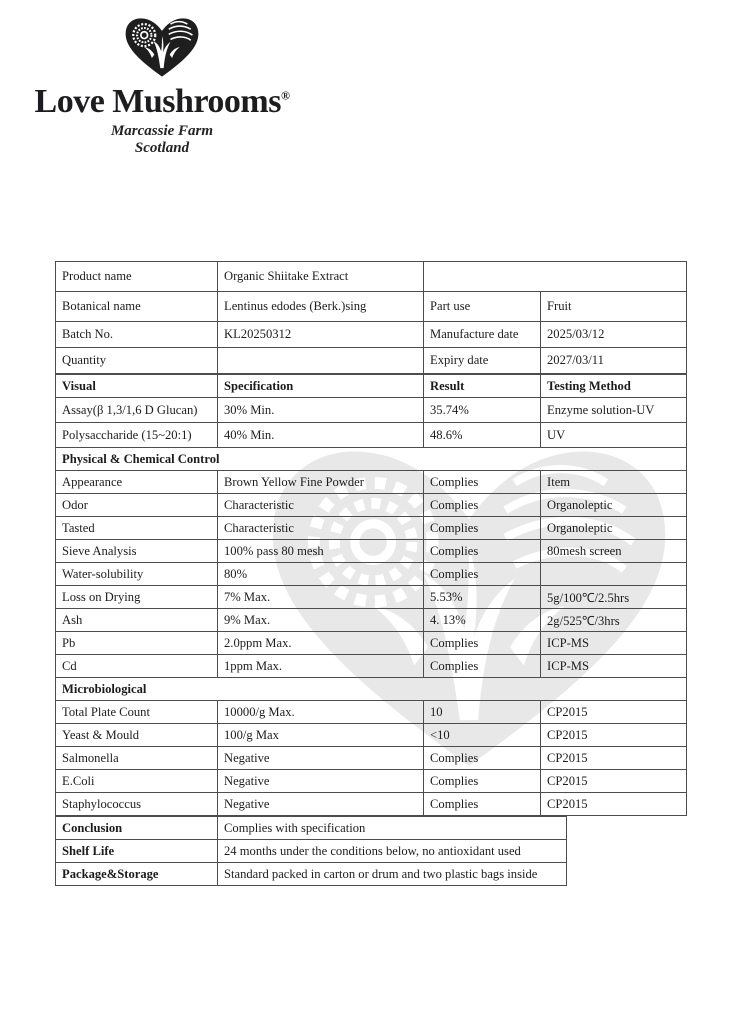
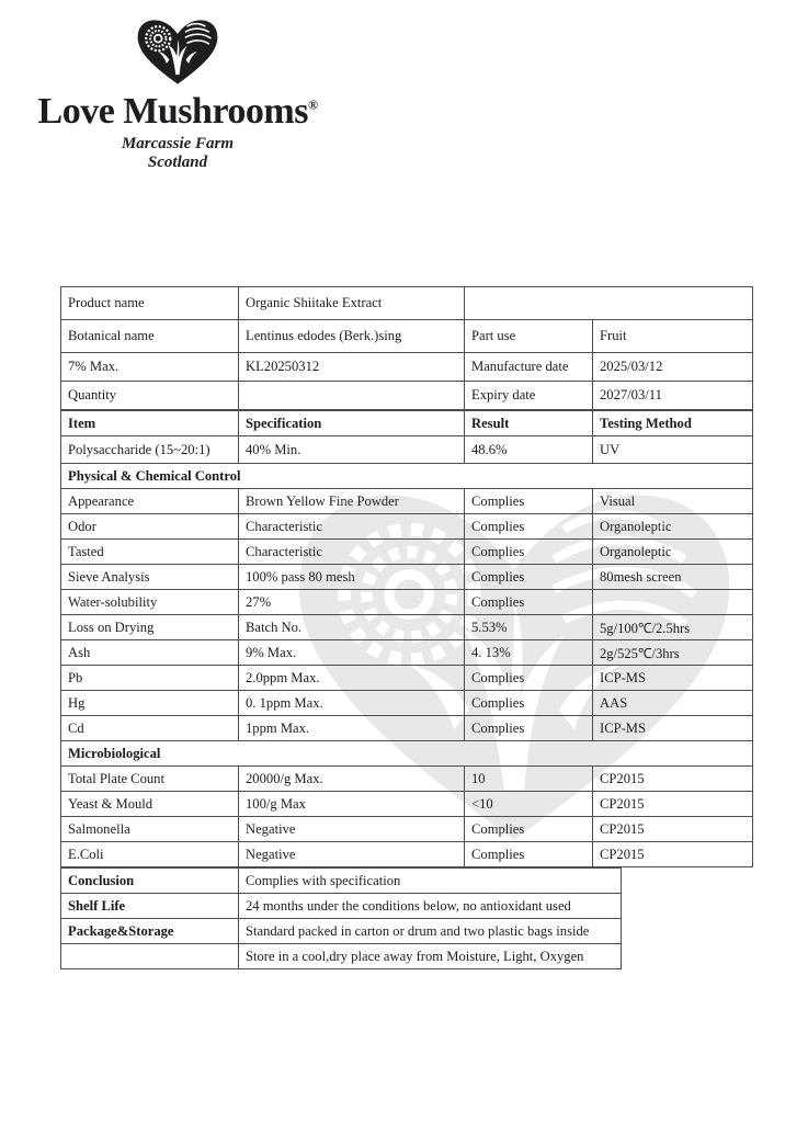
  Love Mushrooms®
  Marcassie Farm
  Scotland
  Product name	Organic Shiitake Extract
  Botanical name	Lentinus edodes (Berk.)sing	Part use	Fruit
- Batch No.	KL20250312	Manufacture date	2025/03/12
+ 7% Max.	KL20250312	Manufacture date	2025/03/12
  Quantity		Expiry date	2027/03/11
- Visual	Specification	Result	Testing Method
+ Item	Specification	Result	Testing Method
- Assay(β 1,3/1,6 D Glucan)	30% Min.	35.74%	Enzyme solution-UV
  Polysaccharide (15~20:1)	40% Min.	48.6%	UV
  Physical & Chemical Control
- Appearance	Brown Yellow Fine Powder	Complies	Item
+ Appearance	Brown Yellow Fine Powder	Complies	Visual
  Odor	Characteristic	Complies	Organoleptic
  Tasted	Characteristic	Complies	Organoleptic
  Sieve Analysis	100% pass 80 mesh	Complies	80mesh screen
- Water-solubility	80%	Complies
+ Water-solubility	27%	Complies
- Loss on Drying	7% Max.	5.53%	5g/100℃/2.5hrs
+ Loss on Drying	Batch No.	5.53%	5g/100℃/2.5hrs
  Ash	9% Max.	4. 13%	2g/525℃/3hrs
  Pb	2.0ppm Max.	Complies	ICP-MS
+ Hg	0. 1ppm Max.	Complies	AAS
  Cd	1ppm Max.	Complies	ICP-MS
  Microbiological
- Total Plate Count	10000/g Max.	10	CP2015
+ Total Plate Count	20000/g Max.	10	CP2015
  Yeast & Mould	100/g Max	<10	CP2015
  Salmonella	Negative	Complies	CP2015
  E.Coli	Negative	Complies	CP2015
- Staphylococcus	Negative	Complies	CP2015
  Conclusion	Complies with specification
  Shelf Life	24 months under the conditions below, no antioxidant used
  Package&Storage	Standard packed in carton or drum and two plastic bags inside
+ 	Store in a cool,dry place away from Moisture, Light, Oxygen
